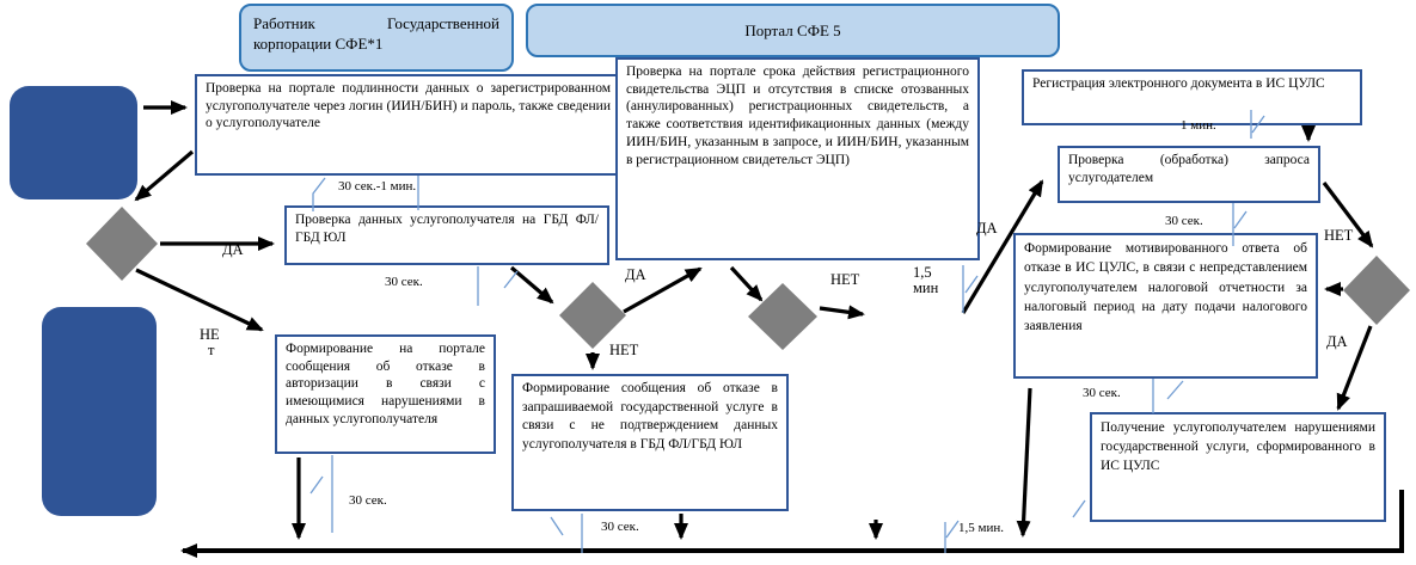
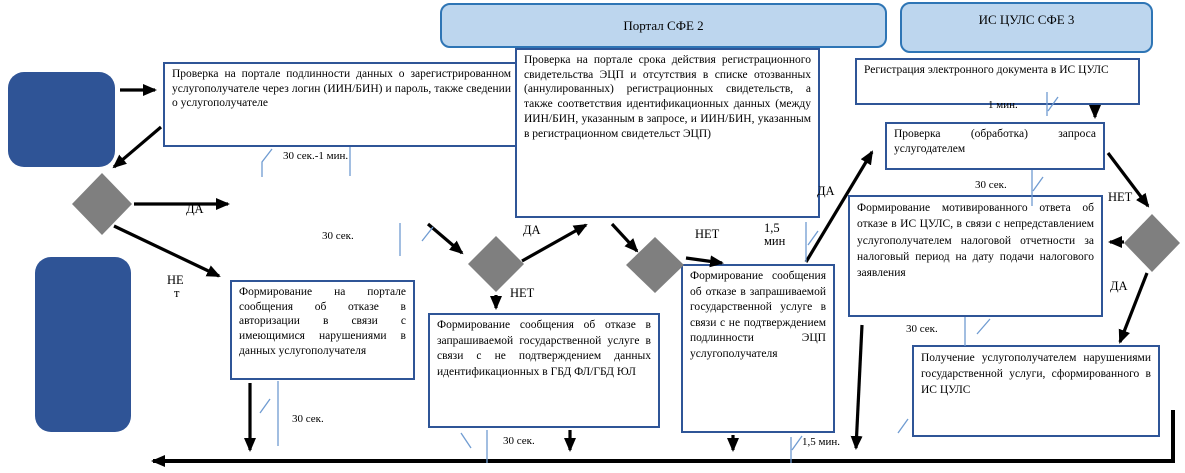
- Работник Государственной корпорации СФЕ*1
- Портал СФЕ 5
+ Портал СФЕ 2
+ ИС ЦУЛС СФЕ 3
  Проверка на портале подлинности данных о зарегистрированном услугополучателе через логин (ИИН/БИН) и пароль, также сведении о услугополучателе
- Проверка данных услугополучателя на ГБД ФЛ/ГБД ЮЛ
  Проверка на портале срока действия регистрационного свидетельства ЭЦП и отсутствия в списке отозванных (аннулированных) регистрационных свидетельств, а также соответствия идентификационных данных (между ИИН/БИН, указанным в запросе, и ИИН/БИН, указанным в регистрационном свидетельст ЭЦП)
  Регистрация электронного документа в ИС ЦУЛС
  Проверка (обработка) запроса услугодателем
  Формирование мотивированного ответа об отказе в ИС ЦУЛС, в связи с непредставлением услугополучателем налоговой отчетности за налоговый период на дату подачи налогового заявления
  Формирование на портале сообщения об отказе в авторизации в связи с имеющимися нарушениями в данных услугополучателя
- Формирование сообщения об отказе в запрашиваемой государственной услуге в связи с не подтверждением данных услугополучателя в ГБД ФЛ/ГБД ЮЛ
+ Формирование сообщения об отказе в запрашиваемой государственной услуге в связи с не подтверждением данных идентификационных в ГБД ФЛ/ГБД ЮЛ
+ Формирование сообщения об отказе в запрашиваемой государственной услуге в связи с не подтверждением подлинности ЭЦП услугополучателя
  Получение услугополучателем нарушениями государственной услуги, сформированного в ИС ЦУЛС
  ДА
  НЕ
  т
  ДА
  НЕТ
  НЕТ
  ДА
  1,5
  мин
  НЕТ
  ДА
  30 сек.-1 мин.
  30 сек.
  30 сек.
  30 сек.
  1,5 мин.
  1 мин.
  30 сек.
  30 сек.
